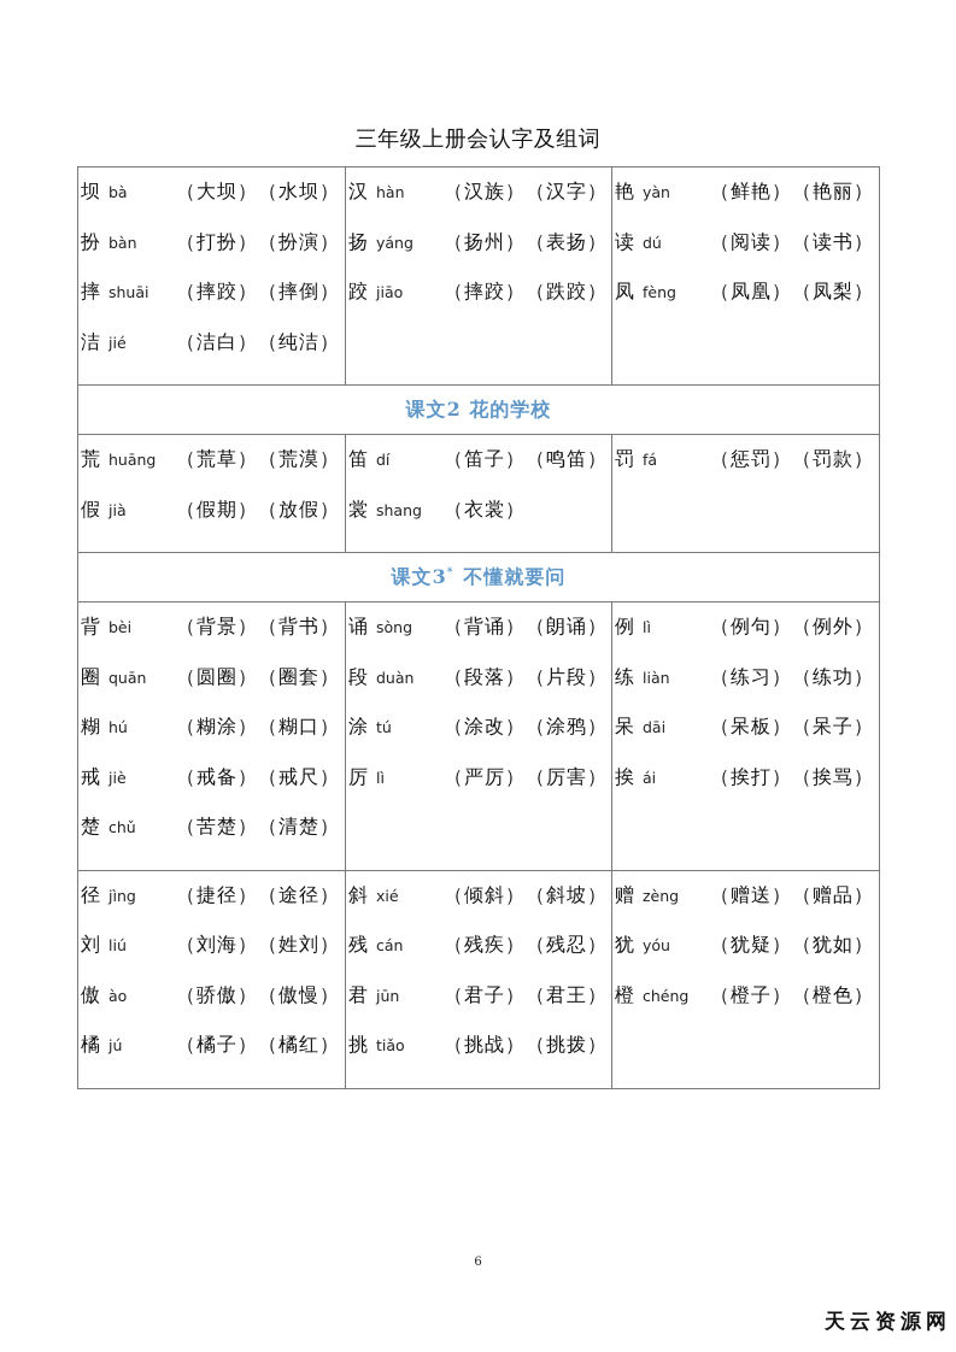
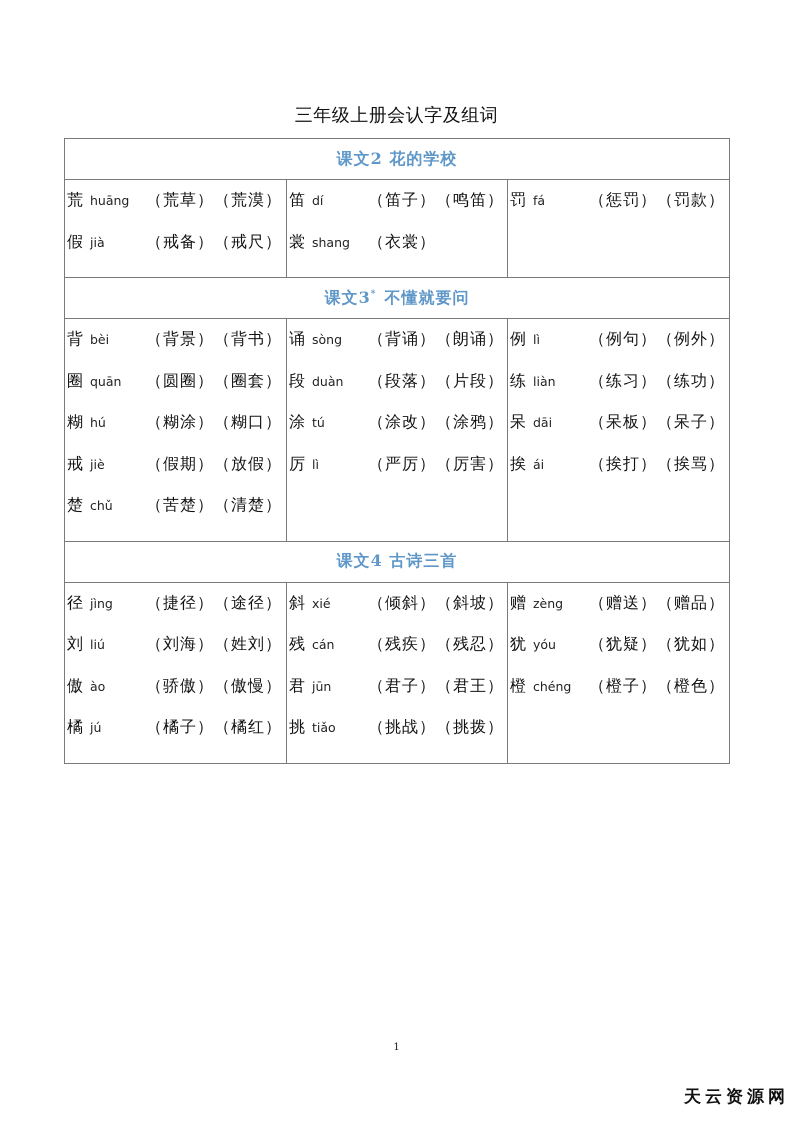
  三年级上册会认字及组词
- 坝 bà （大坝）（水坝）扮 bàn （打扮）（扮演）摔 shuāi （摔跤）（摔倒）洁 jié （洁白）（纯洁）	汉 hàn （汉族）（汉字）扬 yáng （扬州）（表扬）跤 jiāo （摔跤）（跌跤）	艳 yàn （鲜艳）（艳丽）读 dú （阅读）（读书）凤 fèng （凤凰）（凤梨）
  课文2 花的学校
- 荒 huāng （荒草）（荒漠）假 jià （假期）（放假）	笛 dí （笛子）（鸣笛）裳 shang （衣裳）	罚 fá （惩罚）（罚款）
+ 荒 huāng （荒草）（荒漠）假 jià （戒备）（戒尺）	笛 dí （笛子）（鸣笛）裳 shang （衣裳）	罚 fá （惩罚）（罚款）
  课文3* 不懂就要问
- 背 bèi （背景）（背书）圈 quān （圆圈）（圈套）糊 hú （糊涂）（糊口）戒 jiè （戒备）（戒尺）楚 chǔ （苦楚）（清楚）	诵 sòng （背诵）（朗诵）段 duàn （段落）（片段）涂 tú （涂改）（涂鸦）厉 lì （严厉）（厉害）	例 lì （例句）（例外）练 liàn （练习）（练功）呆 dāi （呆板）（呆子）挨 ái （挨打）（挨骂）
+ 背 bèi （背景）（背书）圈 quān （圆圈）（圈套）糊 hú （糊涂）（糊口）戒 jiè （假期）（放假）楚 chǔ （苦楚）（清楚）	诵 sòng （背诵）（朗诵）段 duàn （段落）（片段）涂 tú （涂改）（涂鸦）厉 lì （严厉）（厉害）	例 lì （例句）（例外）练 liàn （练习）（练功）呆 dāi （呆板）（呆子）挨 ái （挨打）（挨骂）
+ 课文4 古诗三首
  径 jìng （捷径）（途径）刘 liú （刘海）（姓刘）傲 ào （骄傲）（傲慢）橘 jú （橘子）（橘红）	斜 xié （倾斜）（斜坡）残 cán （残疾）（残忍）君 jūn （君子）（君王）挑 tiǎo （挑战）（挑拨）	赠 zèng （赠送）（赠品）犹 yóu （犹疑）（犹如）橙 chéng （橙子）（橙色）
- 6
+ 1
  天云资源网
